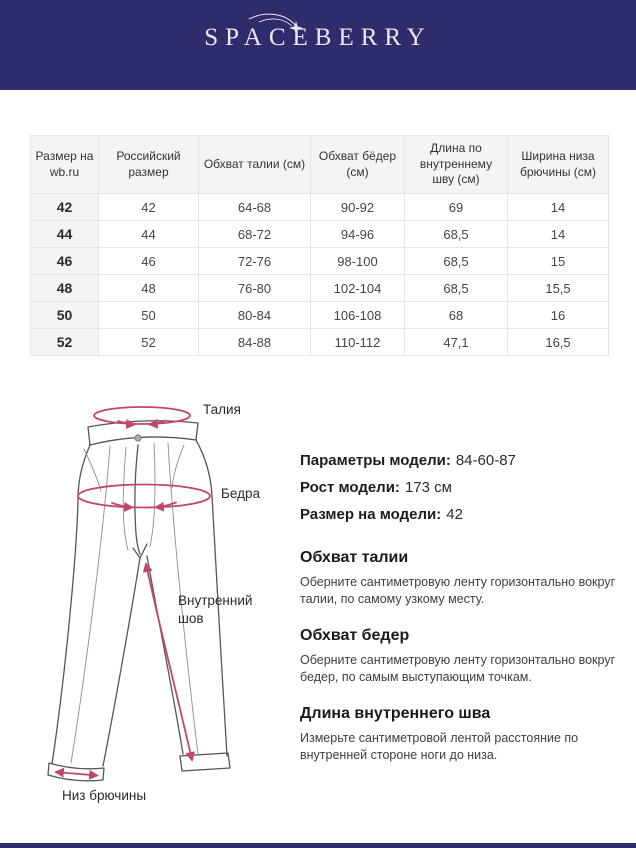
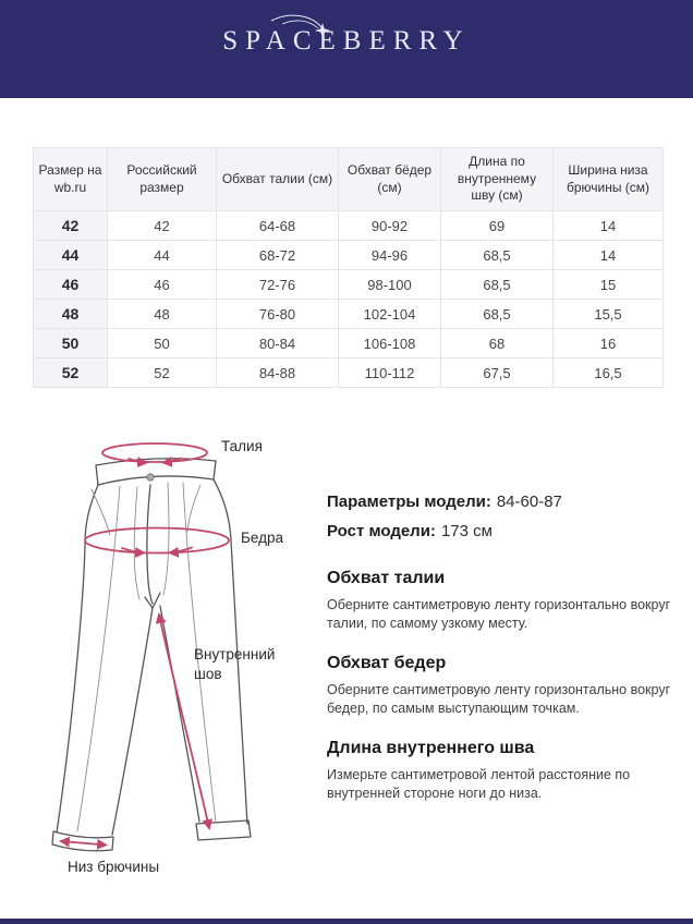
  SPACEBERRY
  Размер на wb.ru	Российский размер	Обхват талии (см)	Обхват бёдер (см)	Длина по внутреннему шву (см)	Ширина низа брючины (см)
  42	42	64-68	90-92	69	14
  44	44	68-72	94-96	68,5	14
  46	46	72-76	98-100	68,5	15
  48	48	76-80	102-104	68,5	15,5
  50	50	80-84	106-108	68	16
- 52	52	84-88	110-112	47,1	16,5
+ 52	52	84-88	110-112	67,5	16,5
  Талия
  Бедра
  Внутренний шов
  Низ брючины
  Параметры модели: 84-60-87
  Рост модели: 173 см
- Размер на модели: 42
  Обхват талии
  Оберните сантиметровую ленту горизонтально вокруг талии, по самому узкому месту.
  Обхват бедер
  Оберните сантиметровую ленту горизонтально вокруг бедер, по самым выступающим точкам.
  Длина внутреннего шва
  Измерьте сантиметровой лентой расстояние по внутренней стороне ноги до низа.
